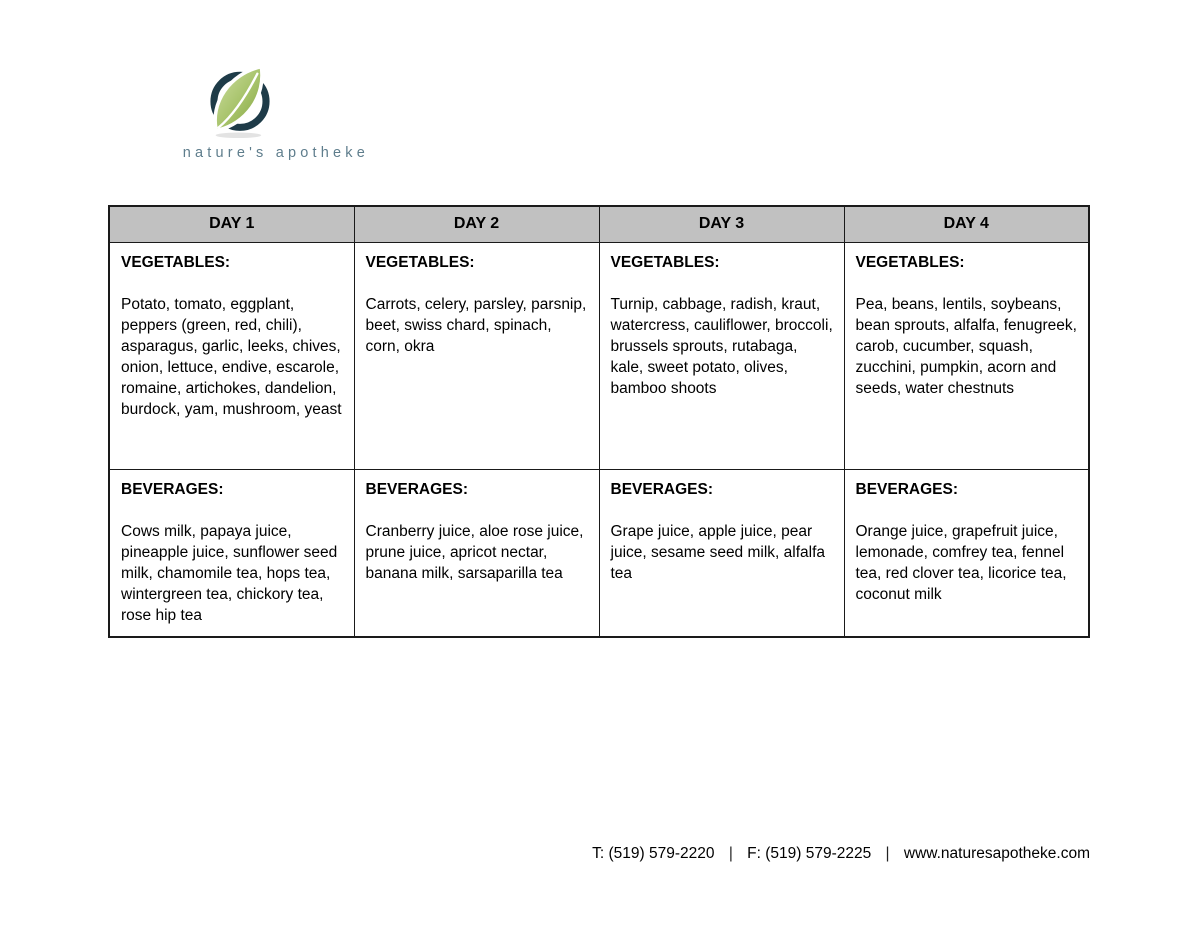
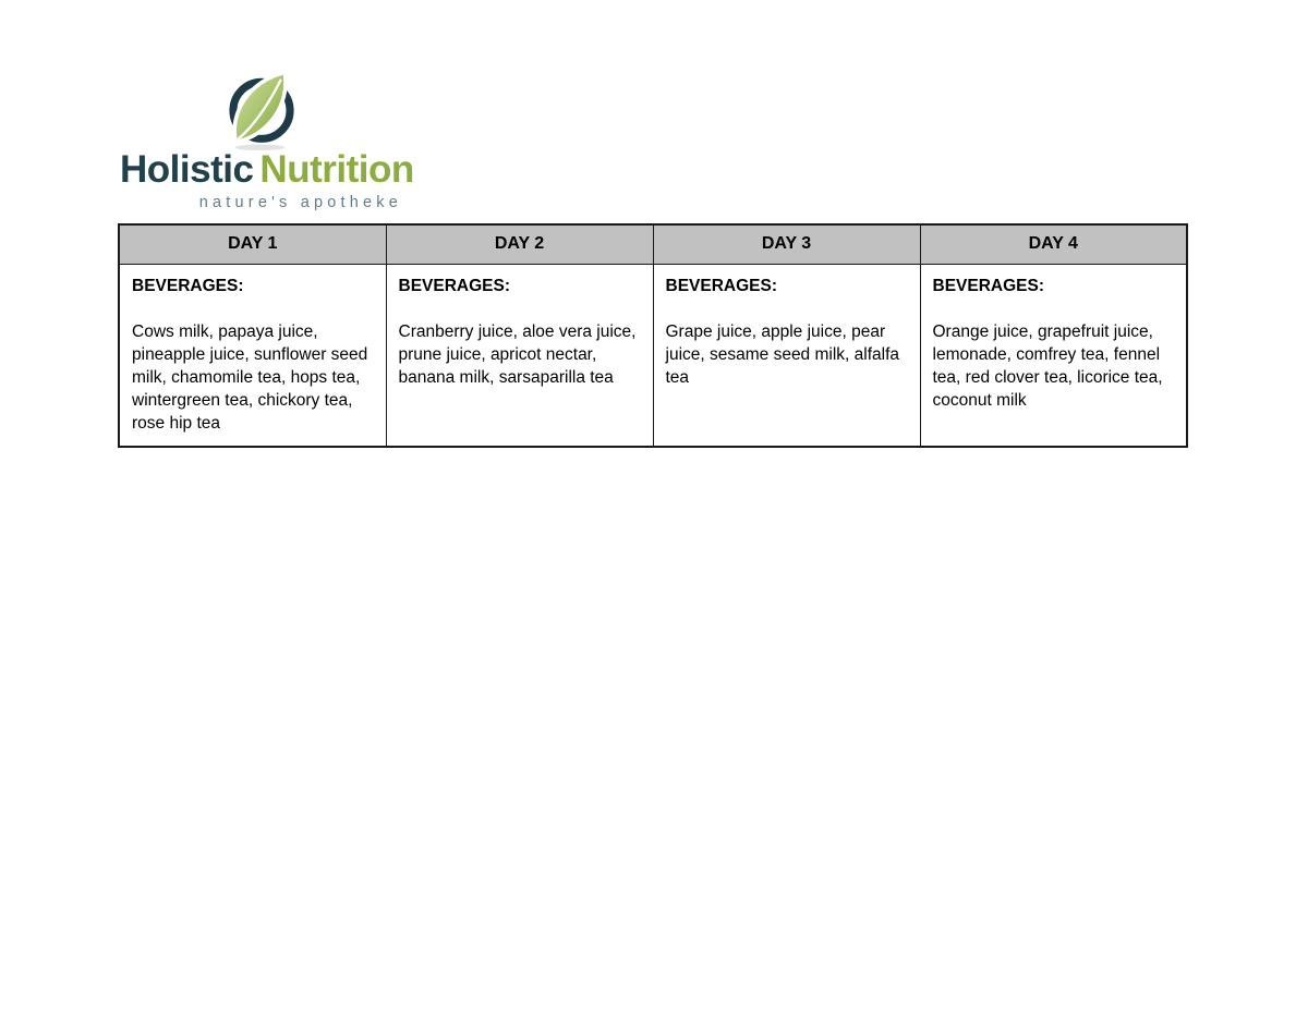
+ Holistic Nutrition
  nature's apotheke
  DAY 1	DAY 2	DAY 3	DAY 4
- VEGETABLES: Potato, tomato, eggplant, peppers (green, red, chili), asparagus, garlic, leeks, chives, onion, lettuce, endive, escarole, romaine, artichokes, dandelion, burdock, yam, mushroom, yeast	VEGETABLES: Carrots, celery, parsley, parsnip, beet, swiss chard, spinach, corn, okra	VEGETABLES: Turnip, cabbage, radish, kraut, watercress, cauliflower, broccoli, brussels sprouts, rutabaga, kale, sweet potato, olives, bamboo shoots	VEGETABLES: Pea, beans, lentils, soybeans, bean sprouts, alfalfa, fenugreek, carob, cucumber, squash, zucchini, pumpkin, acorn and seeds, water chestnuts
- BEVERAGES: Cows milk, papaya juice, pineapple juice, sunflower seed milk, chamomile tea, hops tea, wintergreen tea, chickory tea, rose hip tea	BEVERAGES: Cranberry juice, aloe rose juice, prune juice, apricot nectar, banana milk, sarsaparilla tea	BEVERAGES: Grape juice, apple juice, pear juice, sesame seed milk, alfalfa tea	BEVERAGES: Orange juice, grapefruit juice, lemonade, comfrey tea, fennel tea, red clover tea, licorice tea, coconut milk
+ BEVERAGES: Cows milk, papaya juice, pineapple juice, sunflower seed milk, chamomile tea, hops tea, wintergreen tea, chickory tea, rose hip tea	BEVERAGES: Cranberry juice, aloe vera juice, prune juice, apricot nectar, banana milk, sarsaparilla tea	BEVERAGES: Grape juice, apple juice, pear juice, sesame seed milk, alfalfa tea	BEVERAGES: Orange juice, grapefruit juice, lemonade, comfrey tea, fennel tea, red clover tea, licorice tea, coconut milk
- T: (519) 579-2220 | F: (519) 579-2225 | www.naturesapotheke.com
